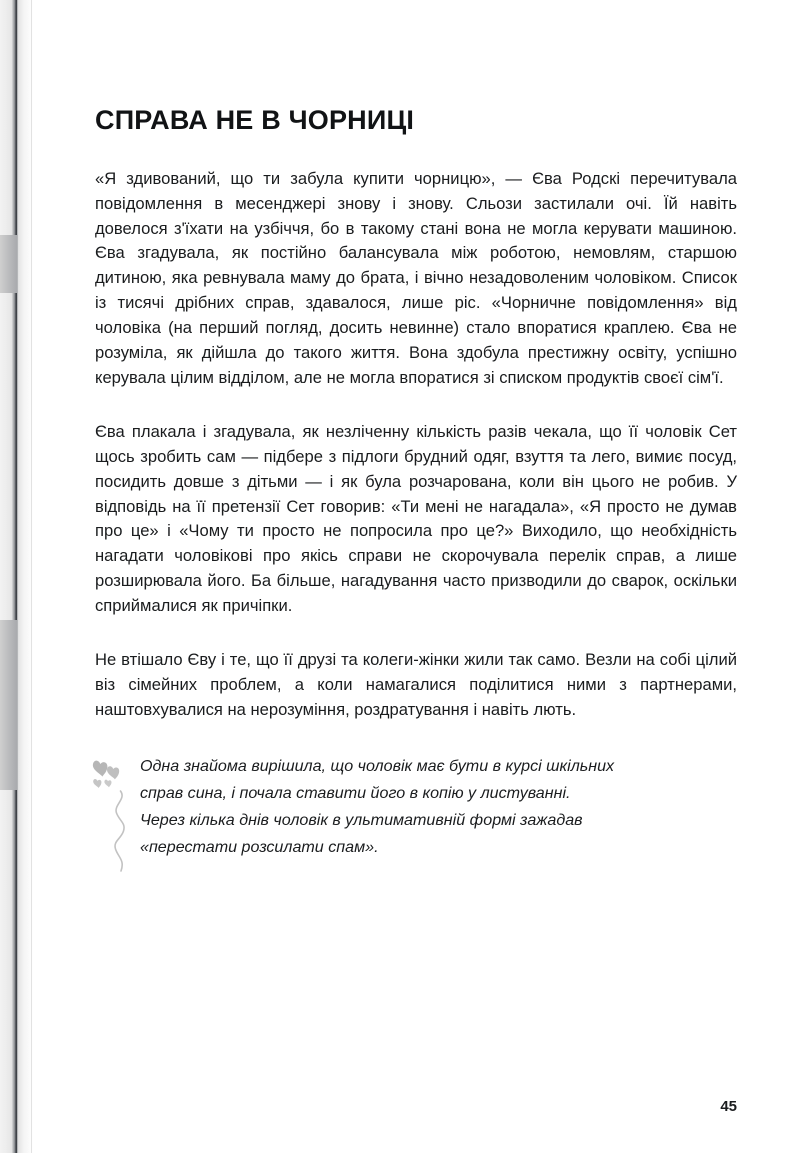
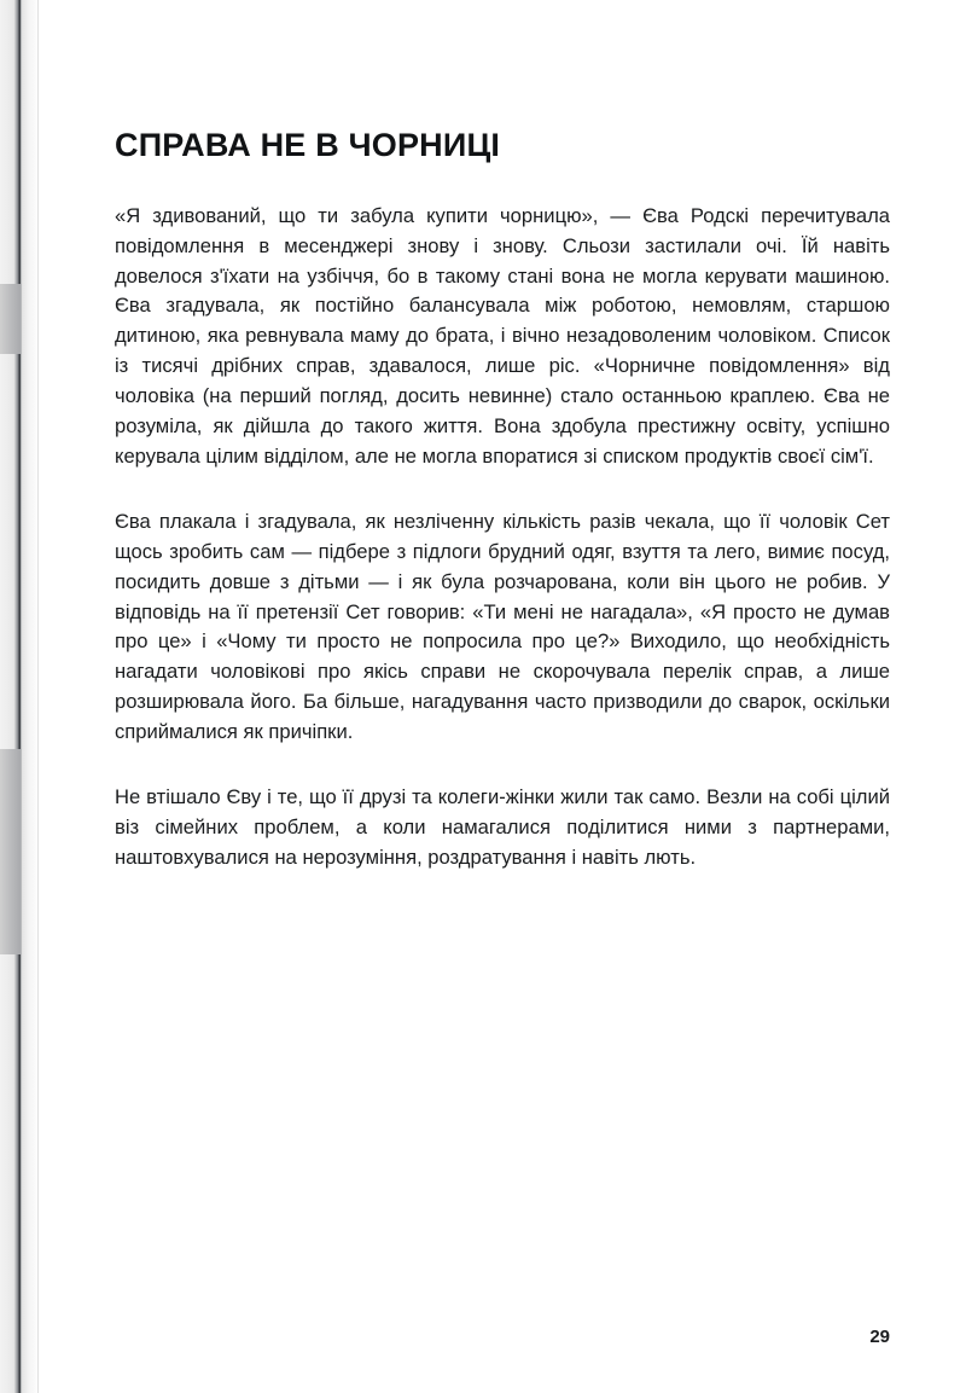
  СПРАВА НЕ В ЧОРНИЦІ
- «Я здивований, що ти забула купити чорницю», — Єва Родскі перечитувала повідомлення в месенджері знову і знову. Сльози застилали очі. Їй навіть довелося з'їхати на узбіччя, бо в такому стані вона не могла керувати машиною. Єва згадувала, як постійно балансувала між роботою, немовлям, старшою дитиною, яка ревнувала маму до брата, і вічно незадоволеним чоловіком. Список із тисячі дрібних справ, здавалося, лише ріс. «Чорничне повідомлення» від чоловіка (на перший погляд, досить невинне) стало впоратися краплею. Єва не розуміла, як дійшла до такого життя. Вона здобула престижну освіту, успішно керувала цілим відділом, але не могла впоратися зі списком продуктів своєї сім'ї.
+ «Я здивований, що ти забула купити чорницю», — Єва Родскі перечитувала повідомлення в месенджері знову і знову. Сльози застилали очі. Їй навіть довелося з'їхати на узбіччя, бо в такому стані вона не могла керувати машиною. Єва згадувала, як постійно балансувала між роботою, немовлям, старшою дитиною, яка ревнувала маму до брата, і вічно незадоволеним чоловіком. Список із тисячі дрібних справ, здавалося, лише ріс. «Чорничне повідомлення» від чоловіка (на перший погляд, досить невинне) стало останньою краплею. Єва не розуміла, як дійшла до такого життя. Вона здобула престижну освіту, успішно керувала цілим відділом, але не могла впоратися зі списком продуктів своєї сім'ї.
  Єва плакала і згадувала, як незліченну кількість разів чекала, що її чоловік Сет щось зробить сам — підбере з підлоги брудний одяг, взуття та лего, вимиє посуд, посидить довше з дітьми — і як була розчарована, коли він цього не робив. У відповідь на її претензії Сет говорив: «Ти мені не нагадала», «Я просто не думав про це» і «Чому ти просто не попросила про це?» Виходило, що необхідність нагадати чоловікові про якісь справи не скорочувала перелік справ, а лише розширювала його. Ба більше, нагадування часто призводили до сварок, оскільки сприймалися як причіпки.
  Не втішало Єву і те, що її друзі та колеги-жінки жили так само. Везли на собі цілий віз сімейних проблем, а коли намагалися поділитися ними з партнерами, наштовхувалися на нерозуміння, роздратування і навіть лють.
- Одна знайома вирішила, що чоловік має бути в курсі шкільних
- справ сина, і почала ставити його в копію у листуванні.
- Через кілька днів чоловік в ультимативній формі зажадав
- «перестати розсилати спам».
- 45
+ 29
